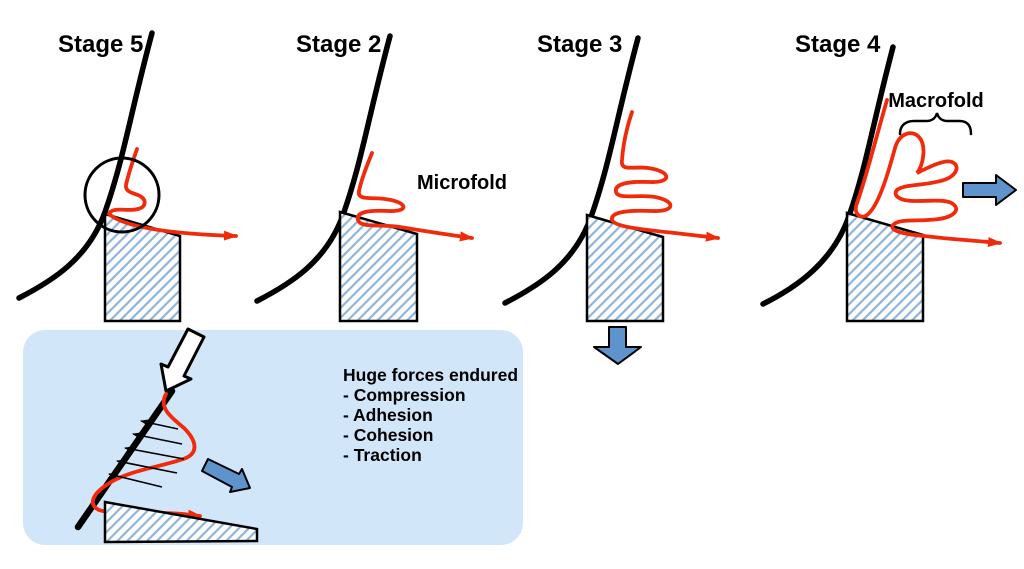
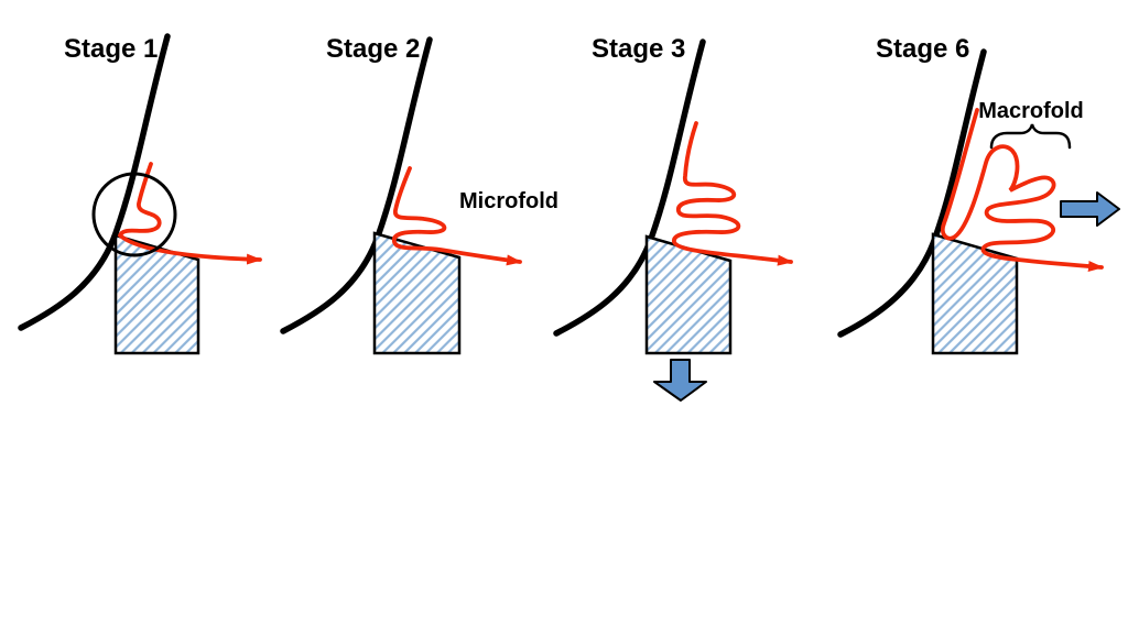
- Stage 5
+ Stage 1
  Stage 2
  Microfold
  Stage 3
- Stage 4
+ Stage 6
  Macrofold
- Huge forces endured
- - Compression
- - Adhesion
- - Cohesion
- - Traction
